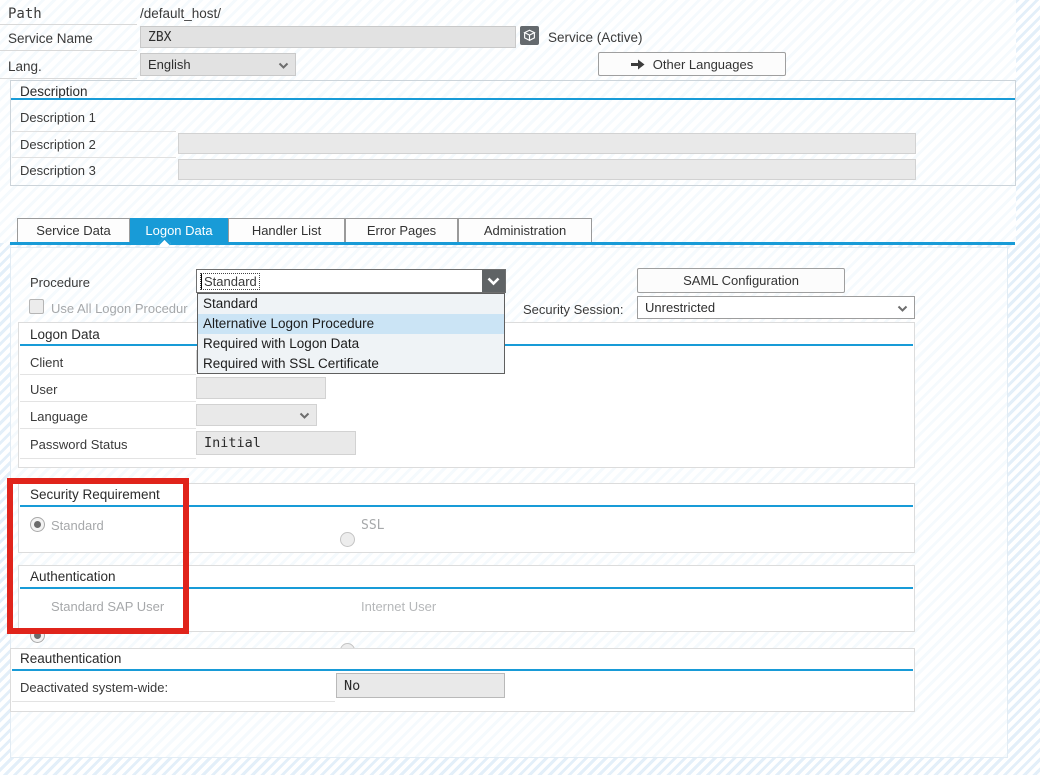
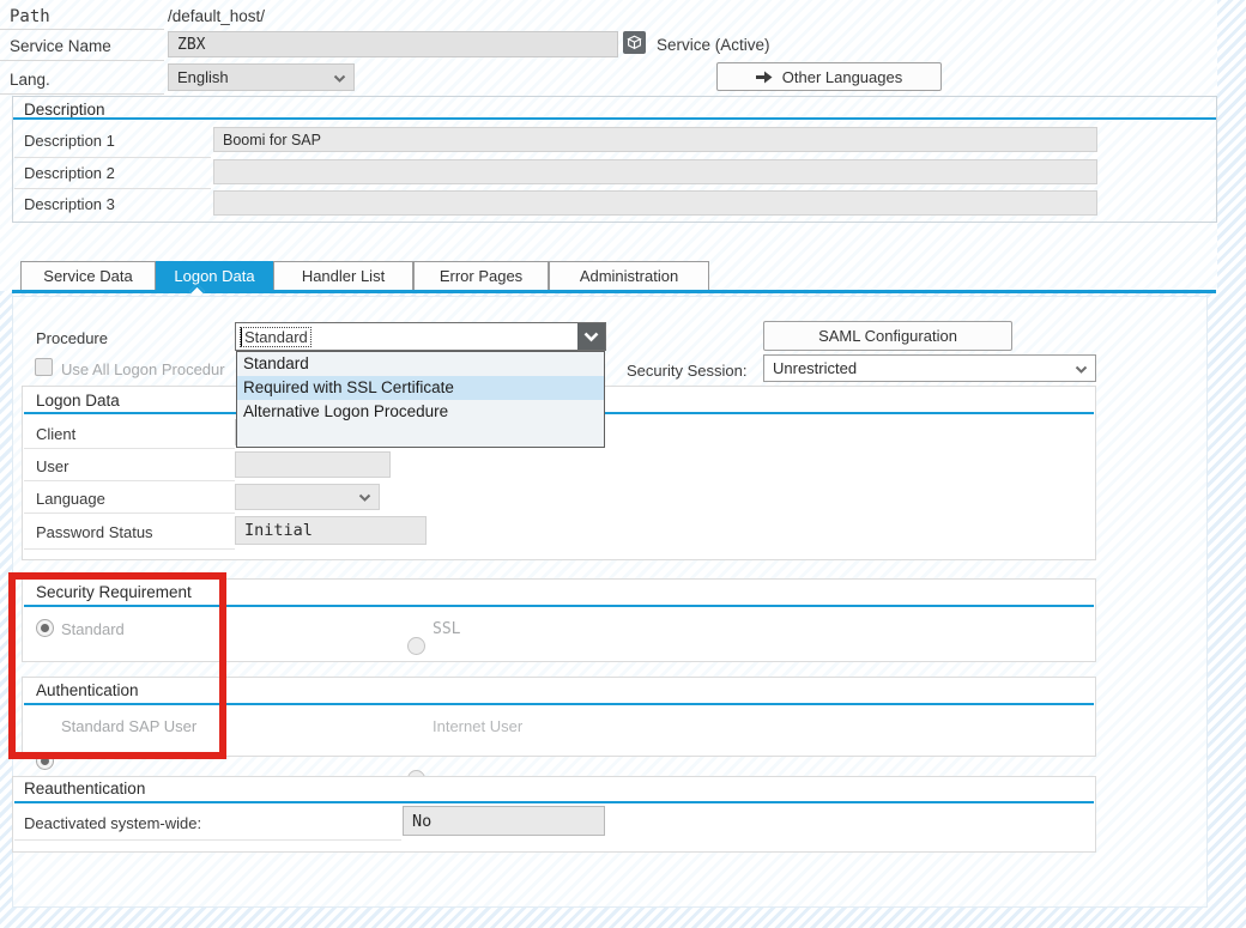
  Path
  /default_host/
  Service Name
  ZBX
  Service (Active)
  Lang.
  English
  Other Languages
  Description
  Description 1
+ Boomi for SAP
  Description 2
  Description 3
  Service Data
  Logon Data
  Handler List
  Error Pages
  Administration
  Procedure
  Standard
  SAML Configuration
  Use All Logon Procedur
  Security Session:
  Unrestricted
  Logon Data
  Client
  User
  Language
  Password Status
  Initial
  Standard
- Alternative Logon Procedure
+ Required with SSL Certificate
- Required with Logon Data
- Required with SSL Certificate
+ Alternative Logon Procedure
  Security Requirement
  Standard
  SSL
  Authentication
  Standard SAP User
  Internet User
  Reauthentication
  Deactivated system-wide:
  No
